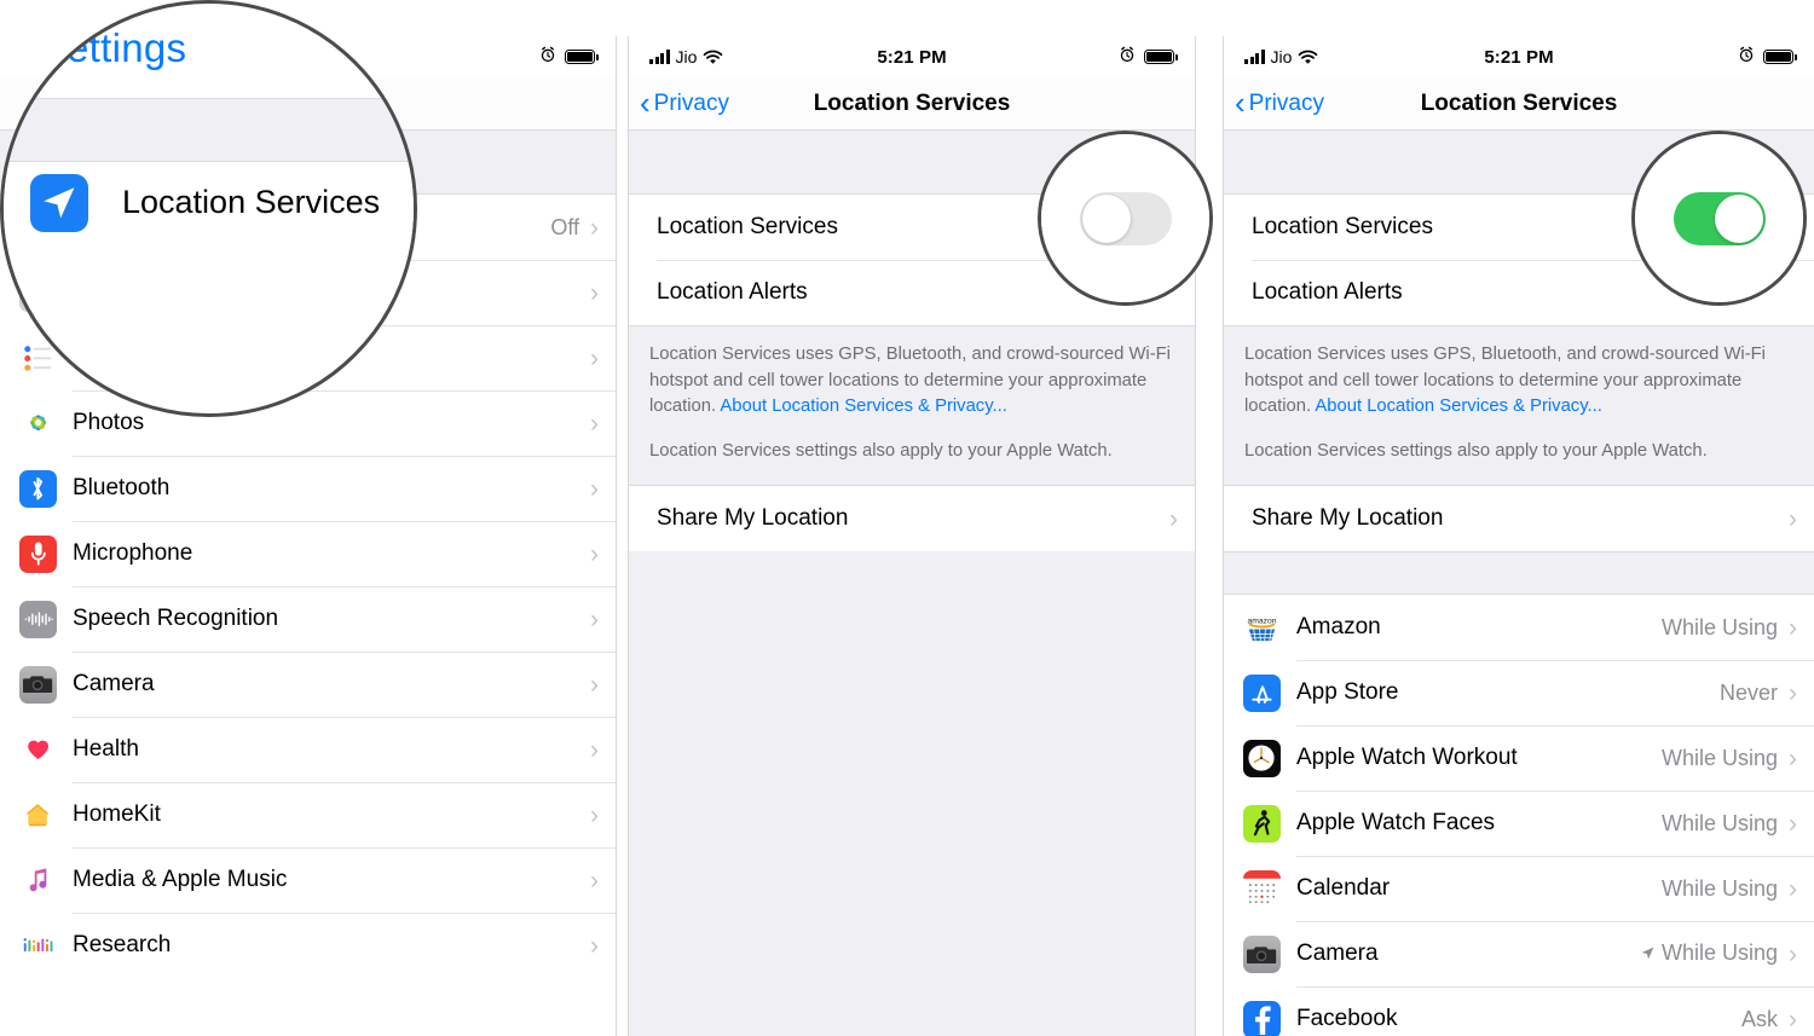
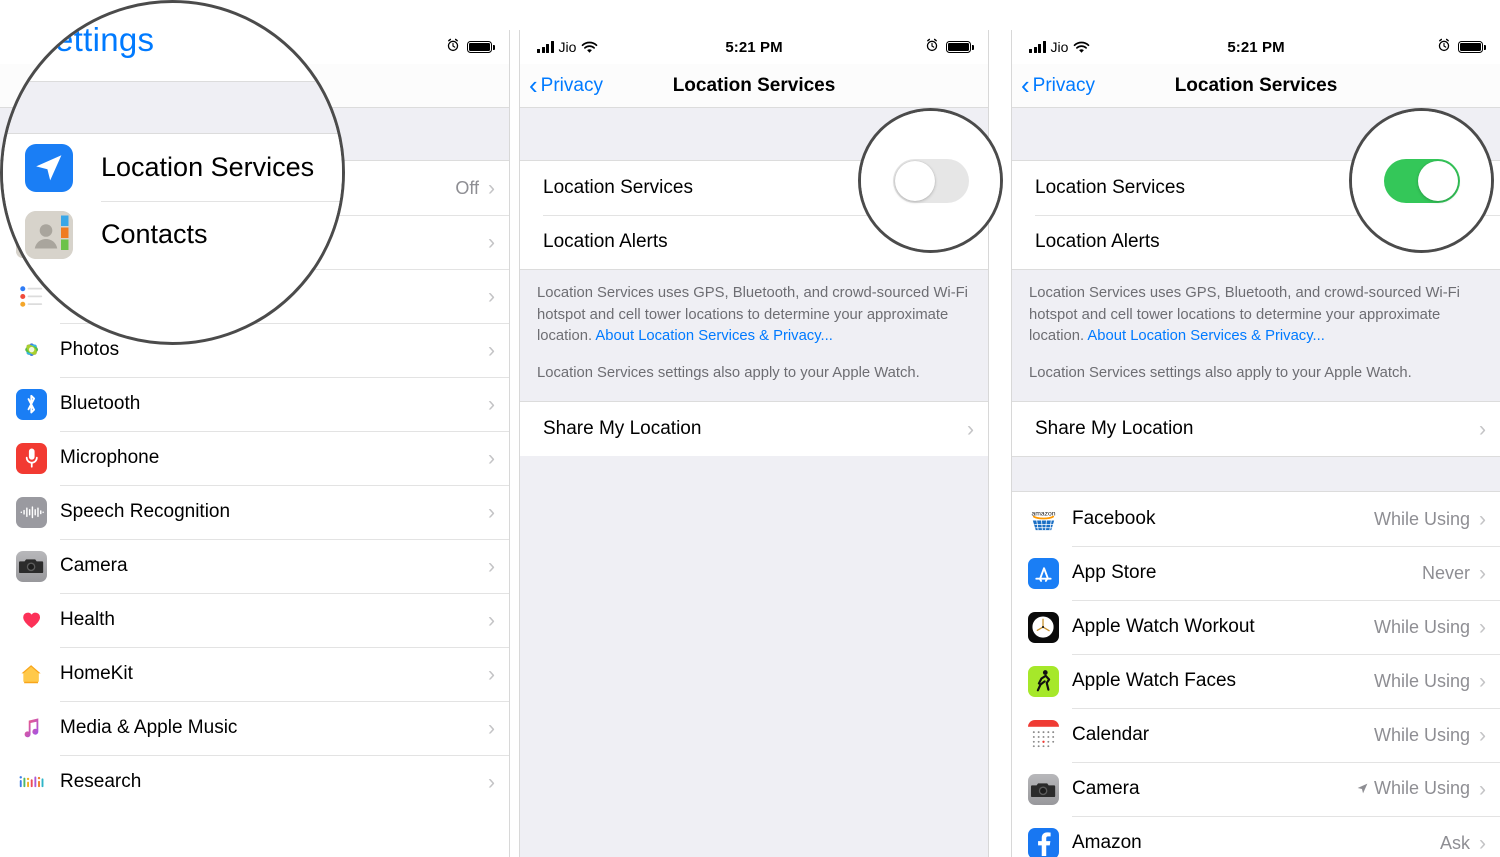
  Off
  ›
  ›
  ›
  Photos
  ›
  Bluetooth
  ›
  Microphone
  ›
  Speech Recognition
  ›
  Camera
  ›
  Health
  ›
  HomeKit
  ›
  Media & Apple Music
  ›
  Research
  ›
  Jio
  5:21 PM
  ‹
  Privacy
  Location Services
  Location Services
  Location Alerts
  Location Services uses GPS, Bluetooth, and crowd-sourced Wi-Fi hotspot and cell tower locations to determine your approximate location. About Location Services & Privacy...
  Location Services settings also apply to your Apple Watch.
  Share My Location
  ›
  Jio
  5:21 PM
  ‹
  Privacy
  Location Services
  Location Services
  Location Alerts
  Location Services uses GPS, Bluetooth, and crowd-sourced Wi-Fi hotspot and cell tower locations to determine your approximate location. About Location Services & Privacy...
  Location Services settings also apply to your Apple Watch.
  Share My Location
  ›
- Amazon
+ Facebook
  While Using
  ›
  App Store
  Never
  ›
  Apple Watch Workout
  While Using
  ›
  Apple Watch Faces
  While Using
  ›
  Calendar
  While Using
  ›
  Camera
  While Using
  ›
- Facebook
+ Amazon
  Ask
  ›
  ettings
  Location Services
+ Contacts
